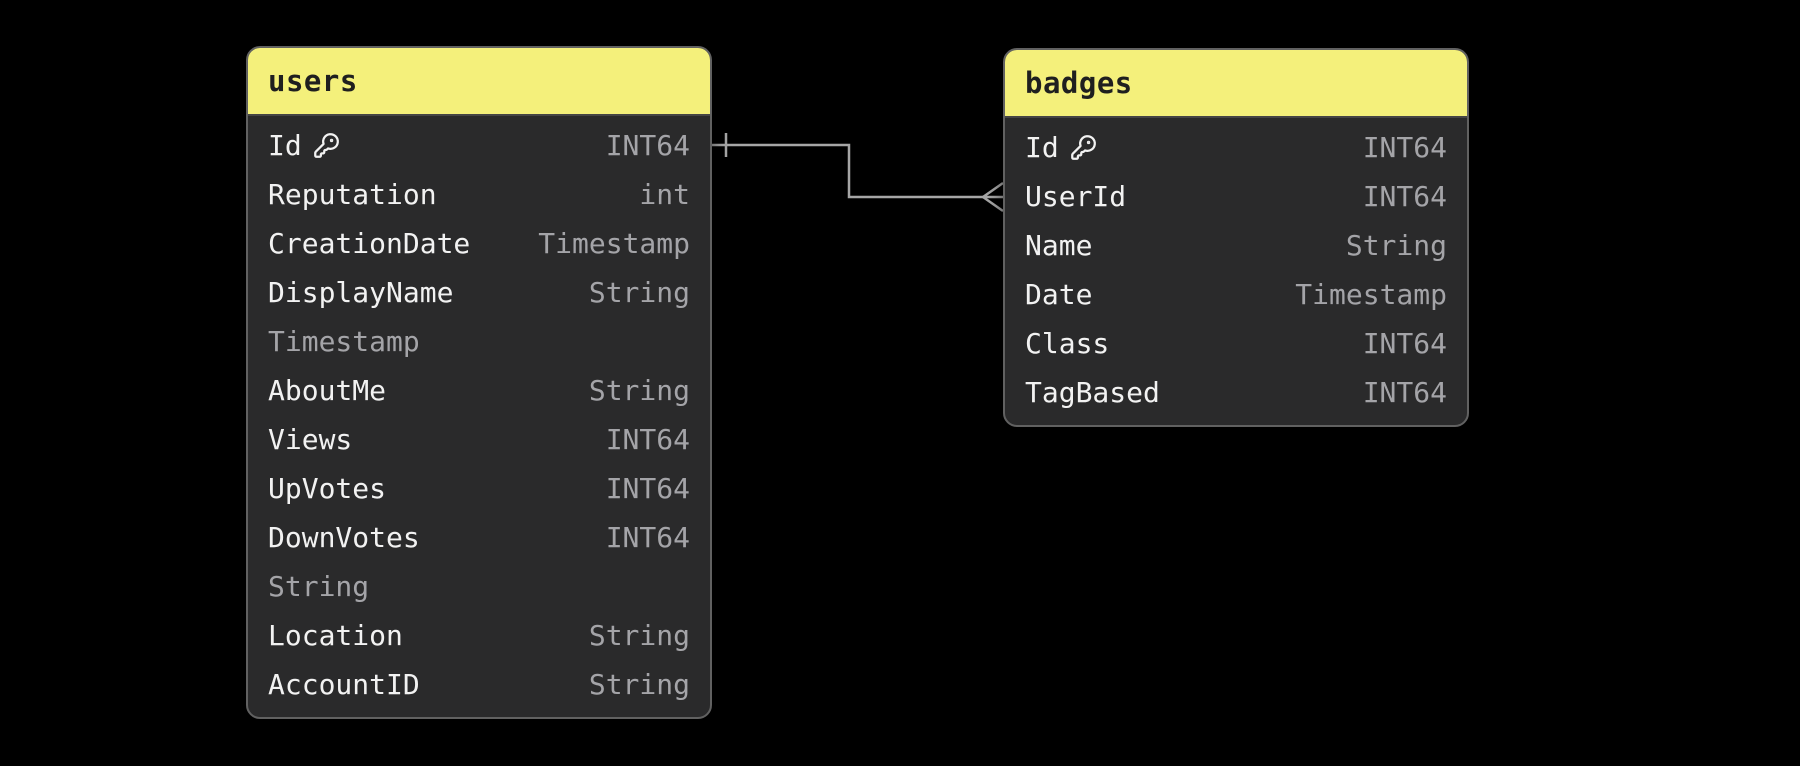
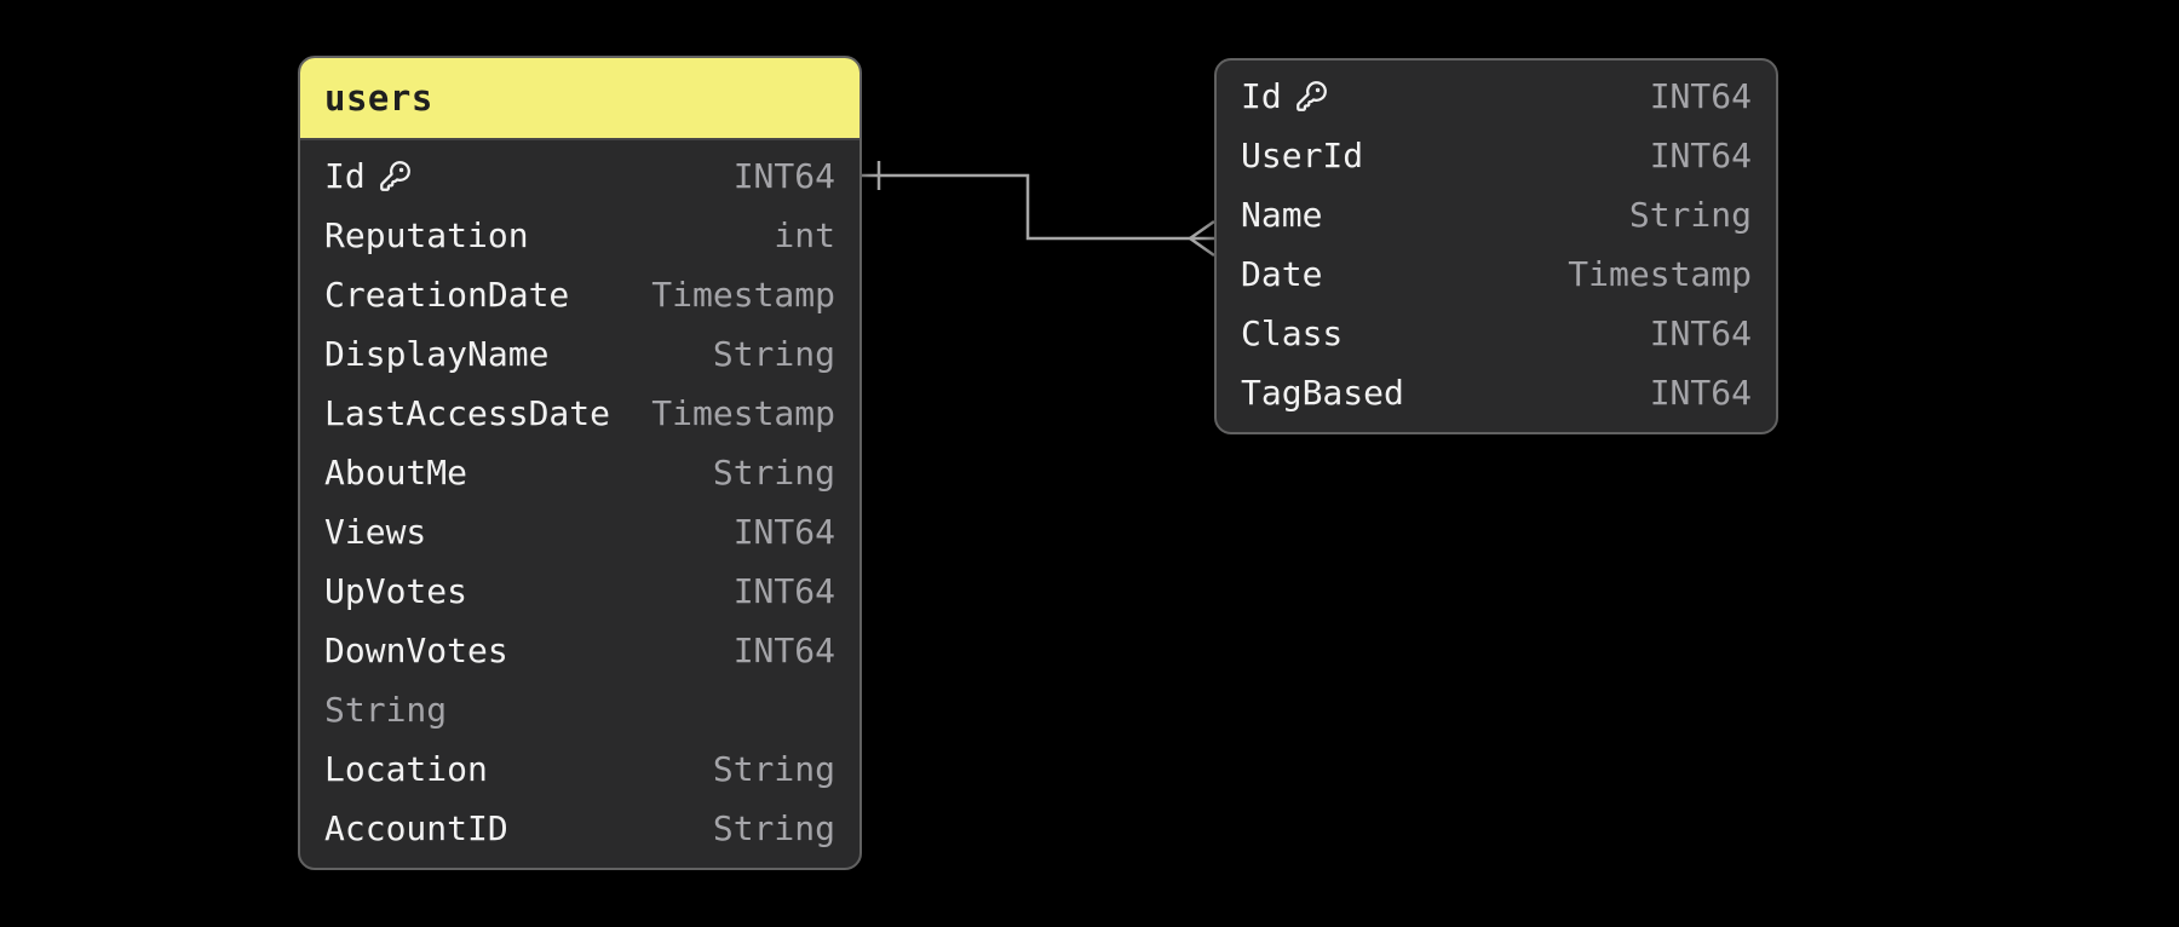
  users
  Id
  INT64
  Reputation
  int
  CreationDate
  Timestamp
  DisplayName
  String
+ LastAccessDate
  Timestamp
  AboutMe
  String
  Views
  INT64
  UpVotes
  INT64
  DownVotes
  INT64
  String
  Location
  String
  AccountID
  String
- badges
  Id
  INT64
  UserId
  INT64
  Name
  String
  Date
  Timestamp
  Class
  INT64
  TagBased
  INT64
